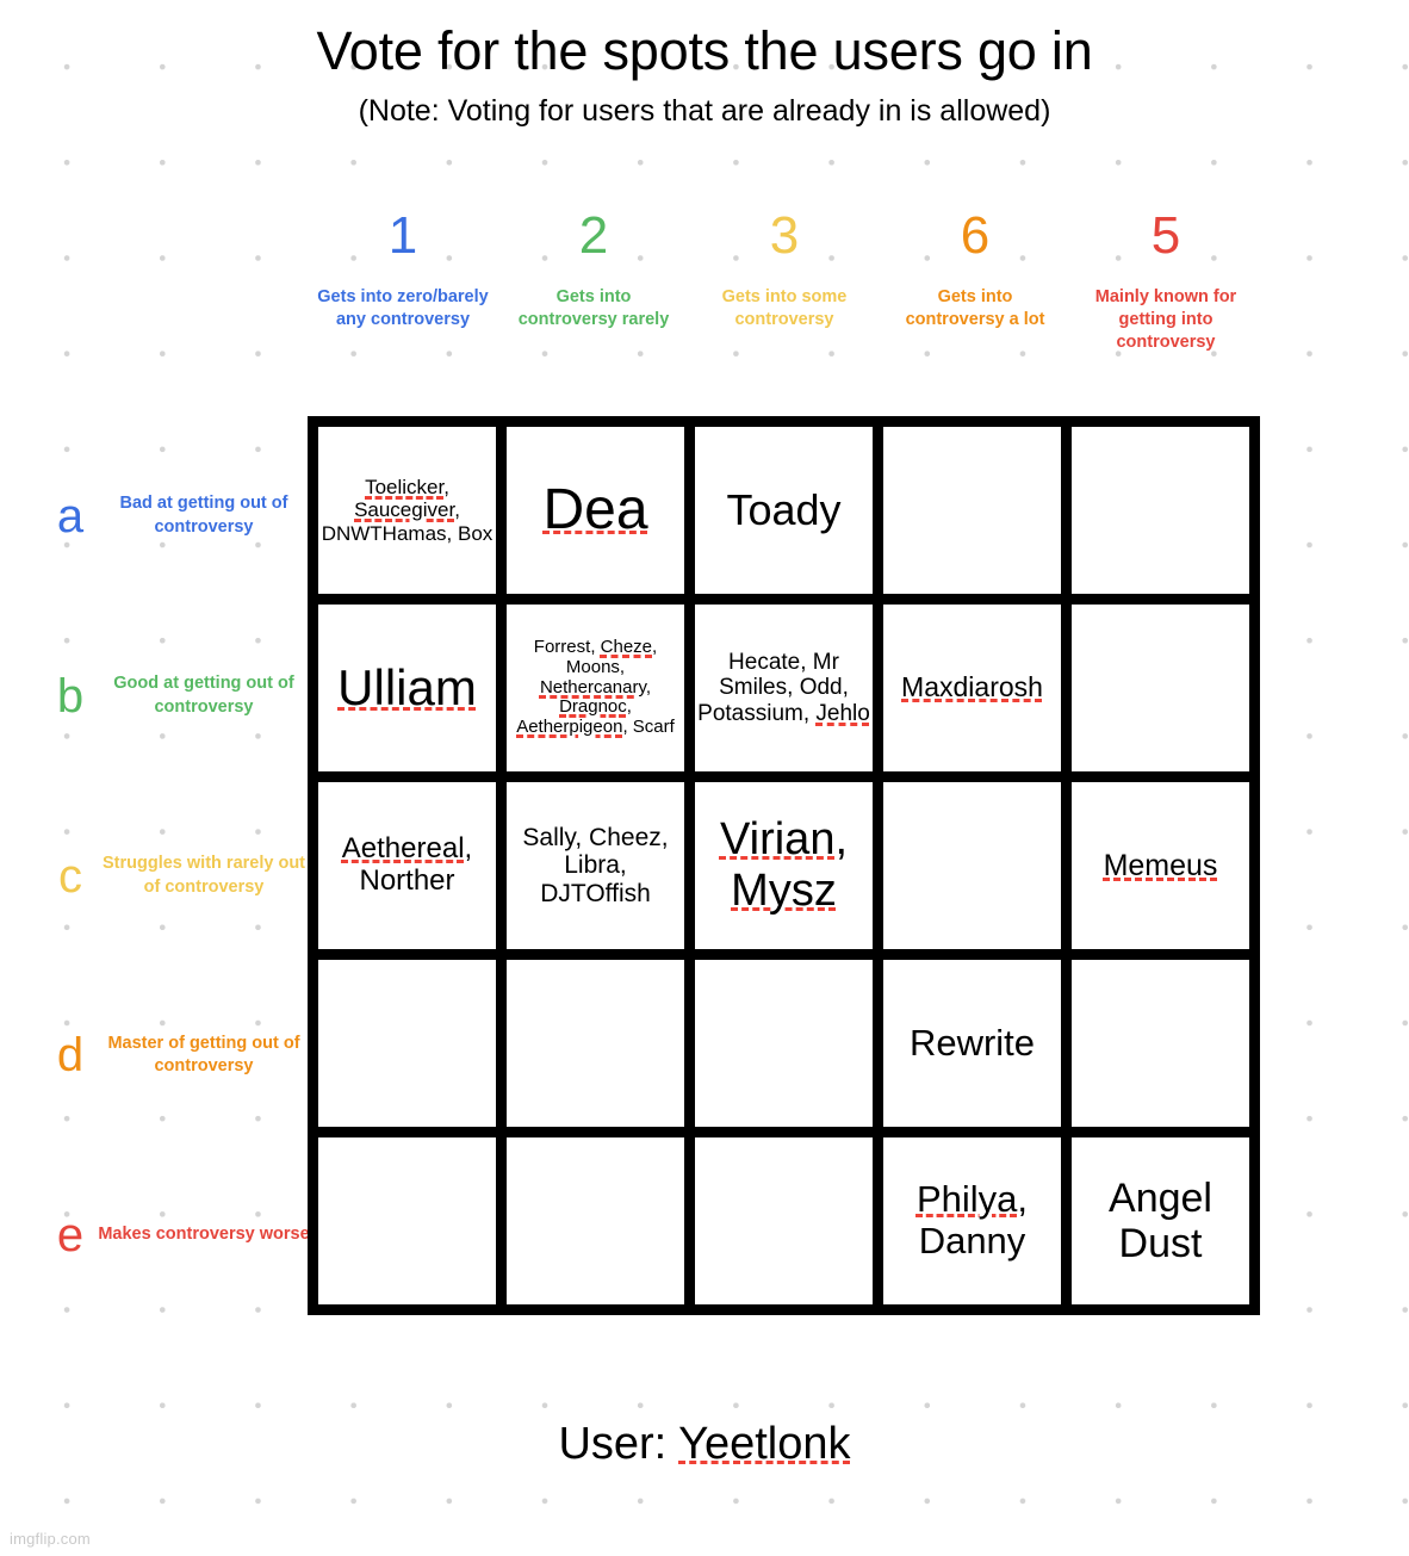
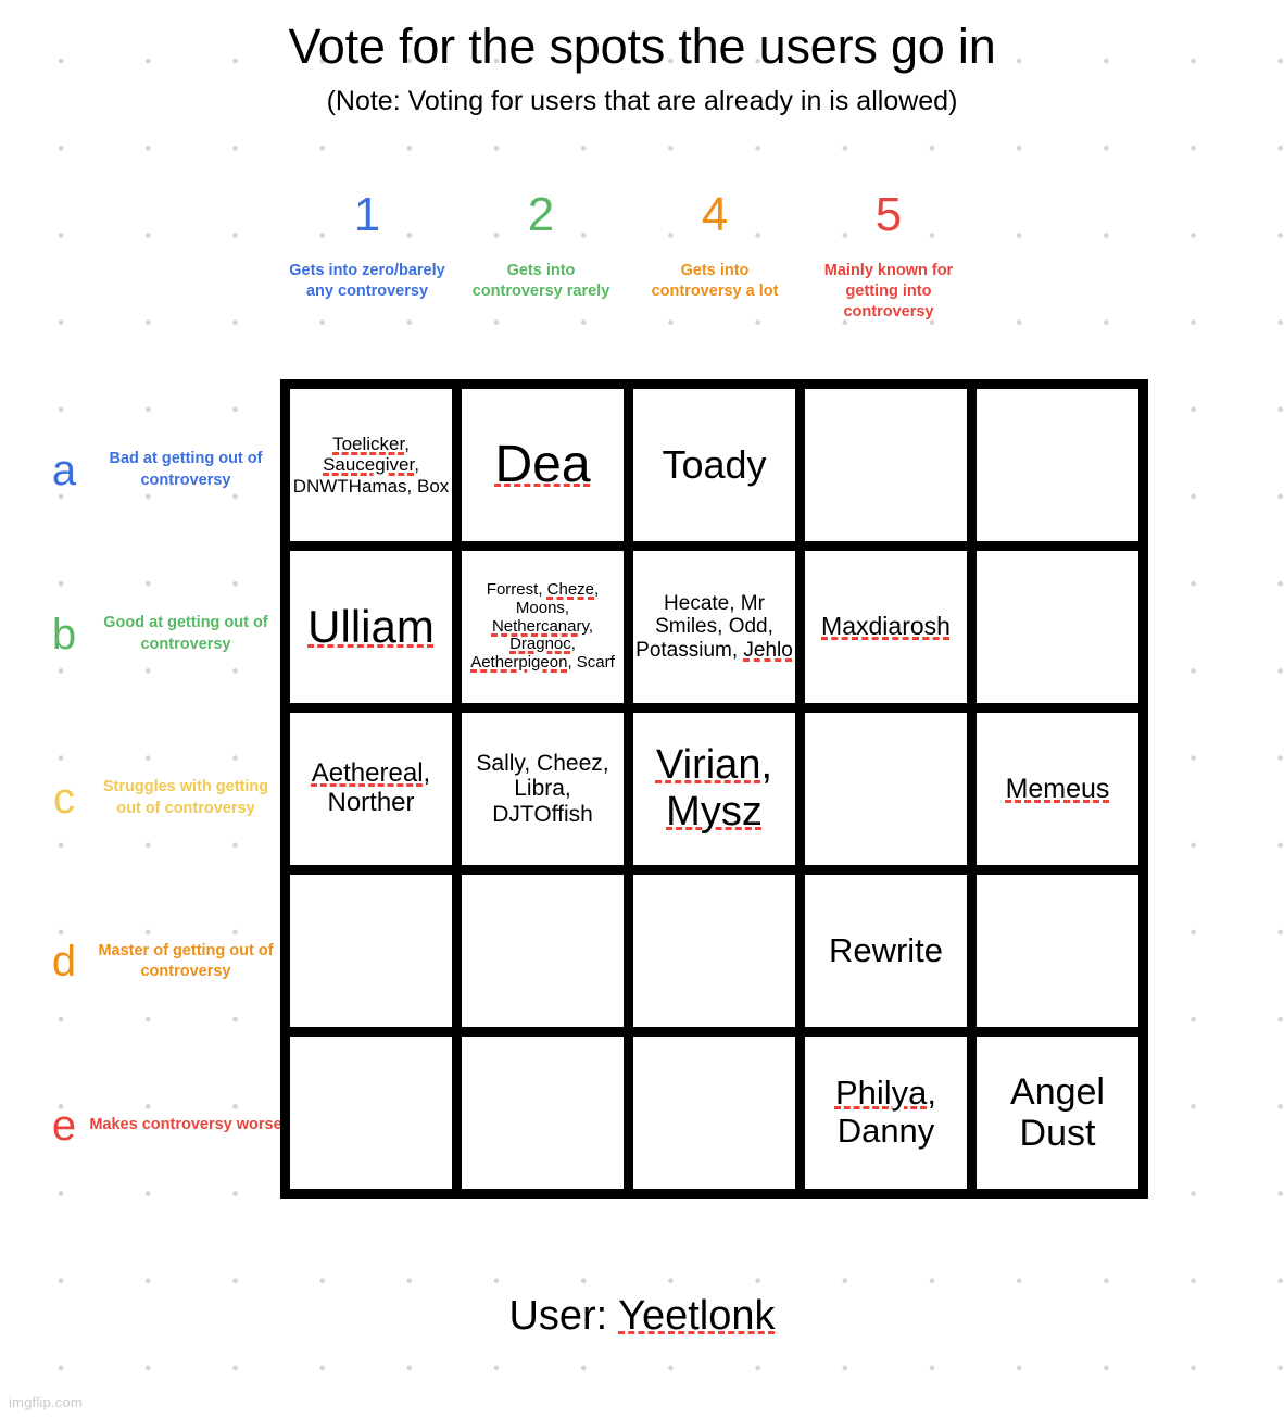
  Vote for the spots the users go in
  (Note: Voting for users that are already in is allowed)
  1
  Gets into zero/barely any controversy
  2
  Gets into controversy rarely
- 3
- Gets into some controversy
- 6
+ 4
  Gets into controversy a lot
  5
  Mainly known for getting into controversy
  a
  Bad at getting out of controversy
  b
  Good at getting out of controversy
  c
- Struggles with rarely out of controversy
+ Struggles with getting out of controversy
  d
  Master of getting out of controversy
  e
  Makes controversy worse
  Toelicker, Saucegiver, DNWTHamas, Box
  Dea
  Toady
  Ulliam
  Forrest, Cheze, Moons, Nethercanary, Dragnoc, Aetherpigeon, Scarf
  Hecate, Mr Smiles, Odd, Potassium, Jehlo
  Maxdiarosh
  Aethereal, Norther
  Sally, Cheez, Libra, DJTOffish
  Virian, Mysz
  Memeus
  Rewrite
  Philya, Danny
  Angel Dust
  User: Yeetlonk
  imgflip.com
